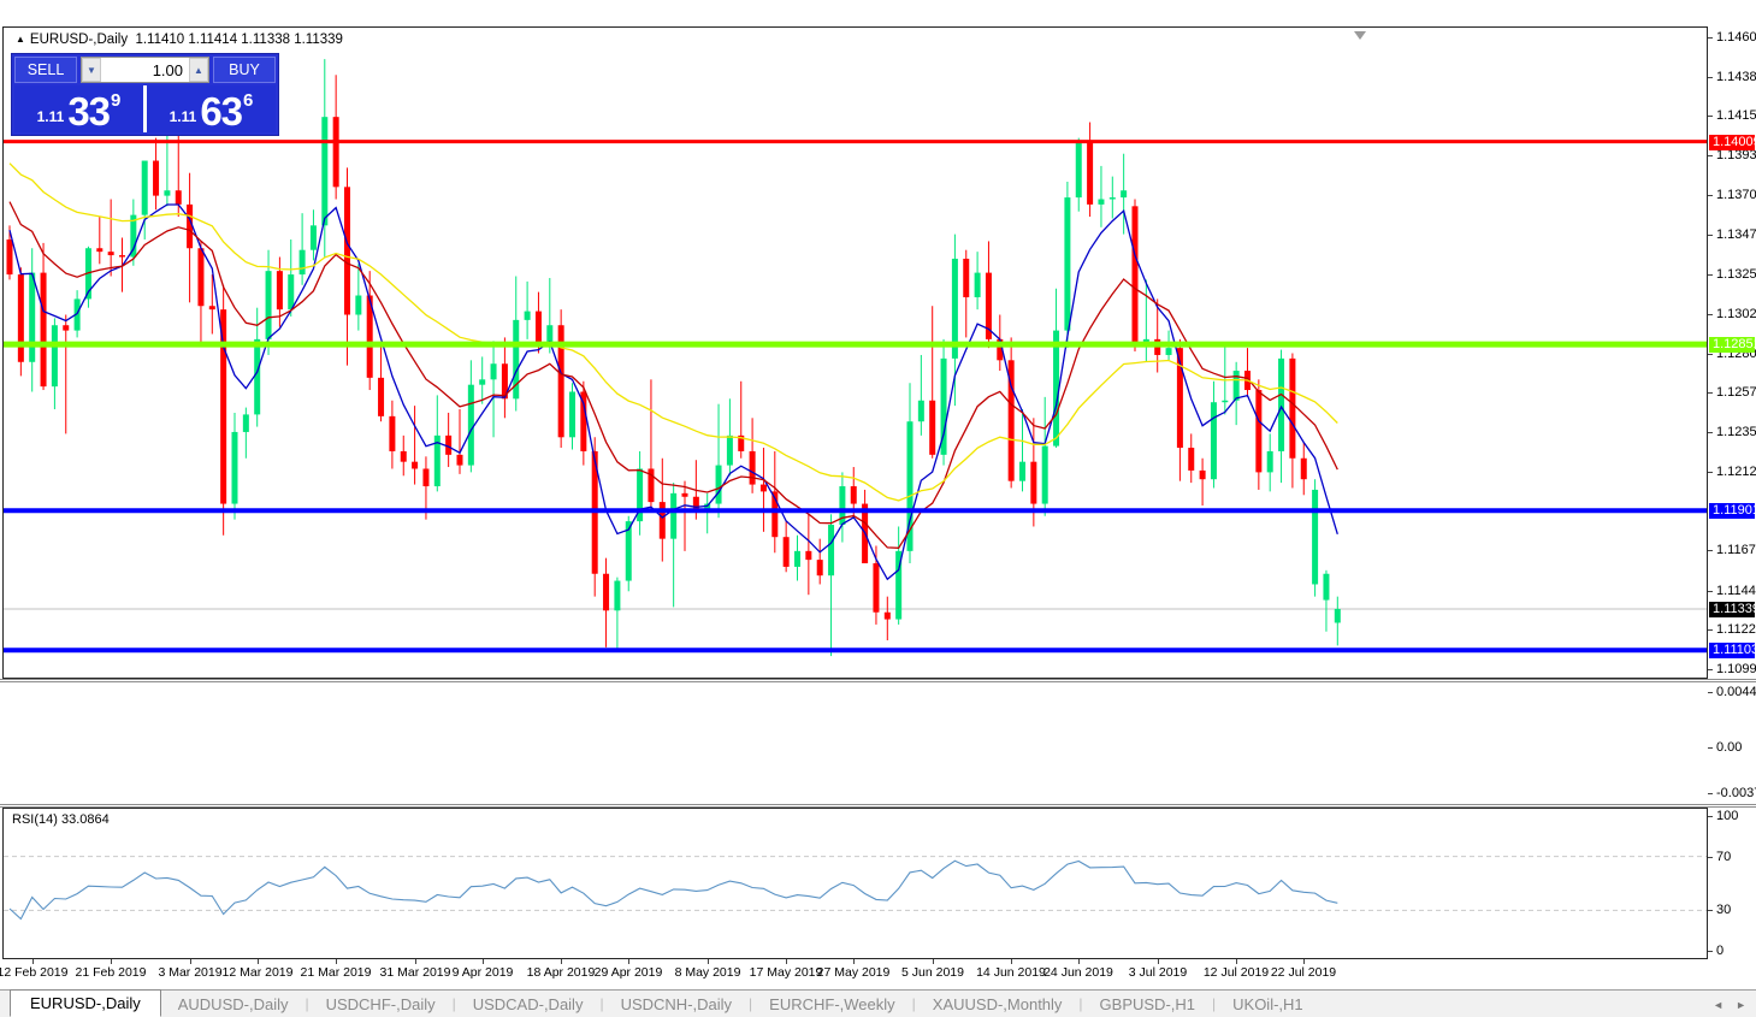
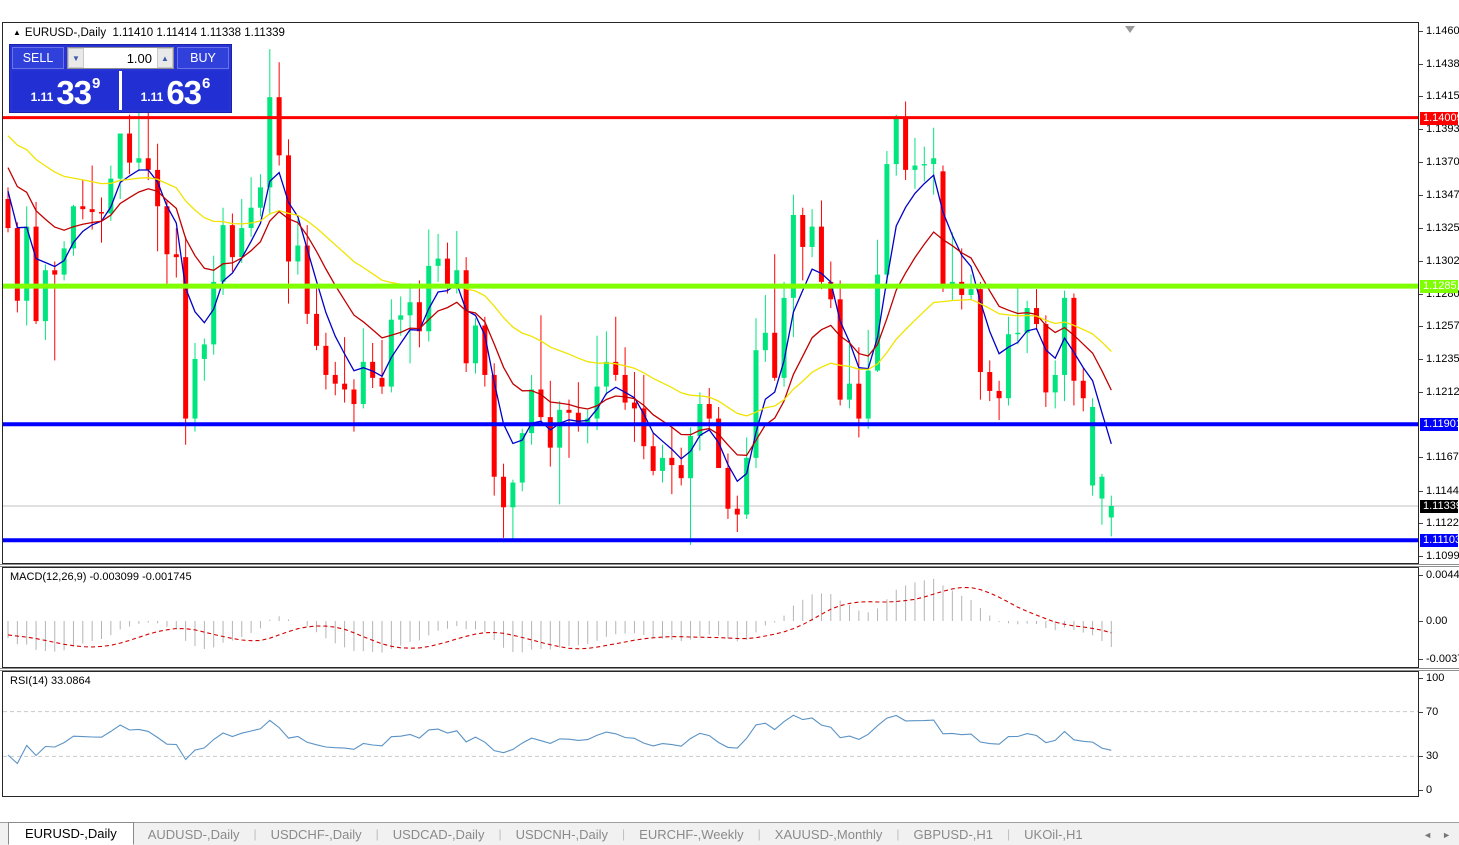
  ▲ EURUSD-,Daily 1.11410 1.11414 1.11338 1.11339
  SELL
  ▼
  1.00
  ▲
  BUY
  1.11
  33
  9
  1.11
  63
  6
  1.1460
  1.1438
  1.1415
  1.1393
  1.1370
  1.1347
  1.1325
  1.1302
  1.1280
  1.1257
  1.1235
  1.1212
  1.1167
  1.1144
  1.1122
  1.1099
  1.1400
  1.1285
  1.1190
  1.1133
  1.11103
+ MACD(12,26,9) -0.003099 -0.001745
  0.0044
  0.00
  RSI(14) 33.0864
  100
  70
  30
  0
- 12 Feb 2019
- 21 Feb 2019
- 3 Mar 2019
- 12 Mar 2019
- 21 Mar 2019
- 31 Mar 2019
- 9 Apr 2019
- 18 Apr 2019
- 29 Apr 2019
- 8 May 2019
- 17 May 2019
- 27 May 2019
- 5 Jun 2019
- 14 Jun 2019
- 24 Jun 2019
- 3 Jul 2019
- 12 Jul 2019
- 22 Jul 2019
  EURUSD-,Daily
  AUDUSD-,Daily
  |
  USDCHF-,Daily
  |
  USDCAD-,Daily
  |
  USDCNH-,Daily
  |
  EURCHF-,Weekly
  |
  XAUUSD-,Monthly
  |
  GBPUSD-,H1
  |
  UKOil-,H1
  ◄ ►
